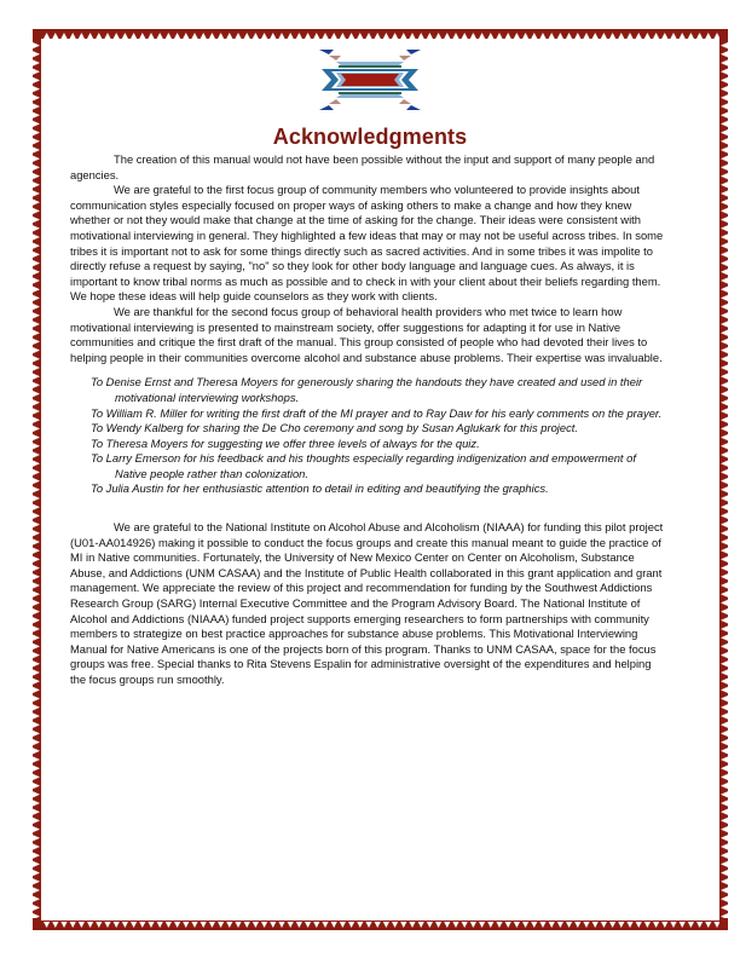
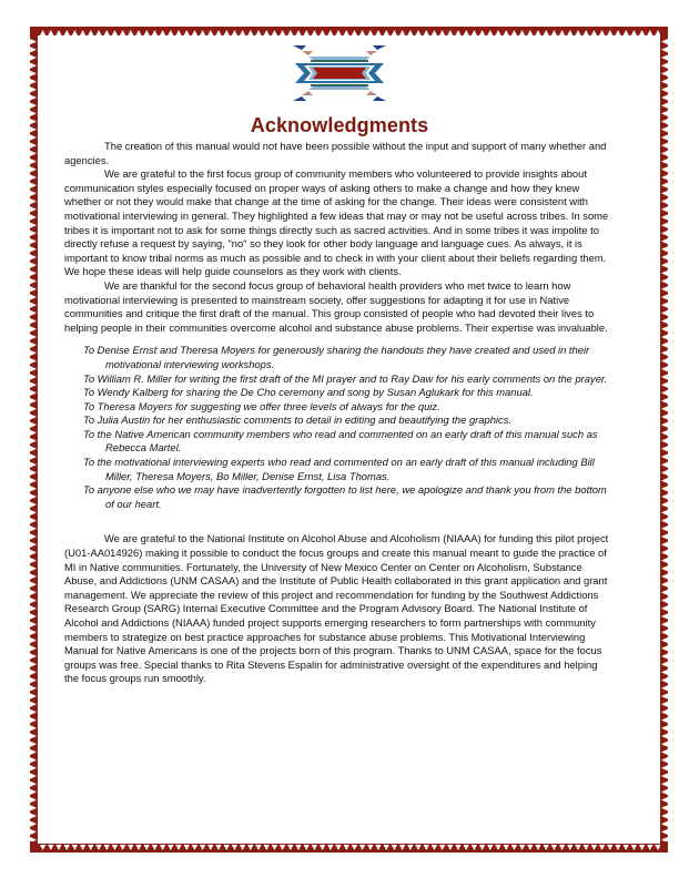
  Acknowledgments
- The creation of this manual would not have been possible without the input and support of many people and agencies.
+ The creation of this manual would not have been possible without the input and support of many whether and agencies.
  We are grateful to the first focus group of community members who volunteered to provide insights about communication styles especially focused on proper ways of asking others to make a change and how they knew whether or not they would make that change at the time of asking for the change. Their ideas were consistent with motivational interviewing in general. They highlighted a few ideas that may or may not be useful across tribes. In some tribes it is important not to ask for some things directly such as sacred activities. And in some tribes it was impolite to directly refuse a request by saying, "no" so they look for other body language and language cues. As always, it is important to know tribal norms as much as possible and to check in with your client about their beliefs regarding them. We hope these ideas will help guide counselors as they work with clients.
  We are thankful for the second focus group of behavioral health providers who met twice to learn how motivational interviewing is presented to mainstream society, offer suggestions for adapting it for use in Native communities and critique the first draft of the manual. This group consisted of people who had devoted their lives to helping people in their communities overcome alcohol and substance abuse problems. Their expertise was invaluable.
  To Denise Ernst and Theresa Moyers for generously sharing the handouts they have created and used in their motivational interviewing workshops.
  To William R. Miller for writing the first draft of the MI prayer and to Ray Daw for his early comments on the prayer.
- To Wendy Kalberg for sharing the De Cho ceremony and song by Susan Aglukark for this project.
+ To Wendy Kalberg for sharing the De Cho ceremony and song by Susan Aglukark for this manual.
  To Theresa Moyers for suggesting we offer three levels of always for the quiz.
- To Larry Emerson for his feedback and his thoughts especially regarding indigenization and empowerment of Native people rather than colonization.
- To Julia Austin for her enthusiastic attention to detail in editing and beautifying the graphics.
+ To Julia Austin for her enthusiastic comments to detail in editing and beautifying the graphics.
+ To the Native American community members who read and commented on an early draft of this manual such as Rebecca Martel.
+ To the motivational interviewing experts who read and commented on an early draft of this manual including Bill Miller, Theresa Moyers, Bo Miller, Denise Ernst, Lisa Thomas.
+ To anyone else who we may have inadvertently forgotten to list here, we apologize and thank you from the bottom of our heart.
  We are grateful to the National Institute on Alcohol Abuse and Alcoholism (NIAAA) for funding this pilot project (U01-AA014926) making it possible to conduct the focus groups and create this manual meant to guide the practice of MI in Native communities. Fortunately, the University of New Mexico Center on Center on Alcoholism, Substance Abuse, and Addictions (UNM CASAA) and the Institute of Public Health collaborated in this grant application and grant management. We appreciate the review of this project and recommendation for funding by the Southwest Addictions Research Group (SARG) Internal Executive Committee and the Program Advisory Board. The National Institute of Alcohol and Addictions (NIAAA) funded project supports emerging researchers to form partnerships with community members to strategize on best practice approaches for substance abuse problems. This Motivational Interviewing Manual for Native Americans is one of the projects born of this program. Thanks to UNM CASAA, space for the focus groups was free. Special thanks to Rita Stevens Espalin for administrative oversight of the expenditures and helping the focus groups run smoothly.
